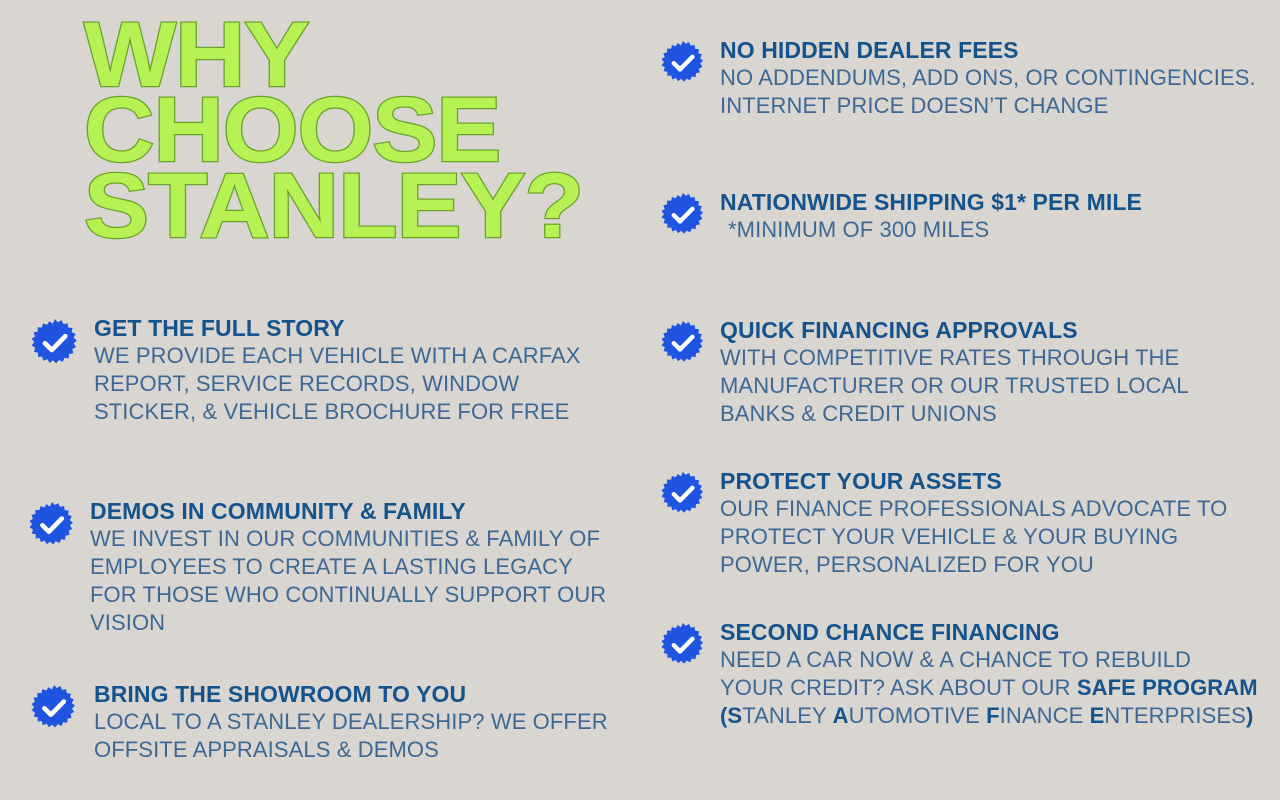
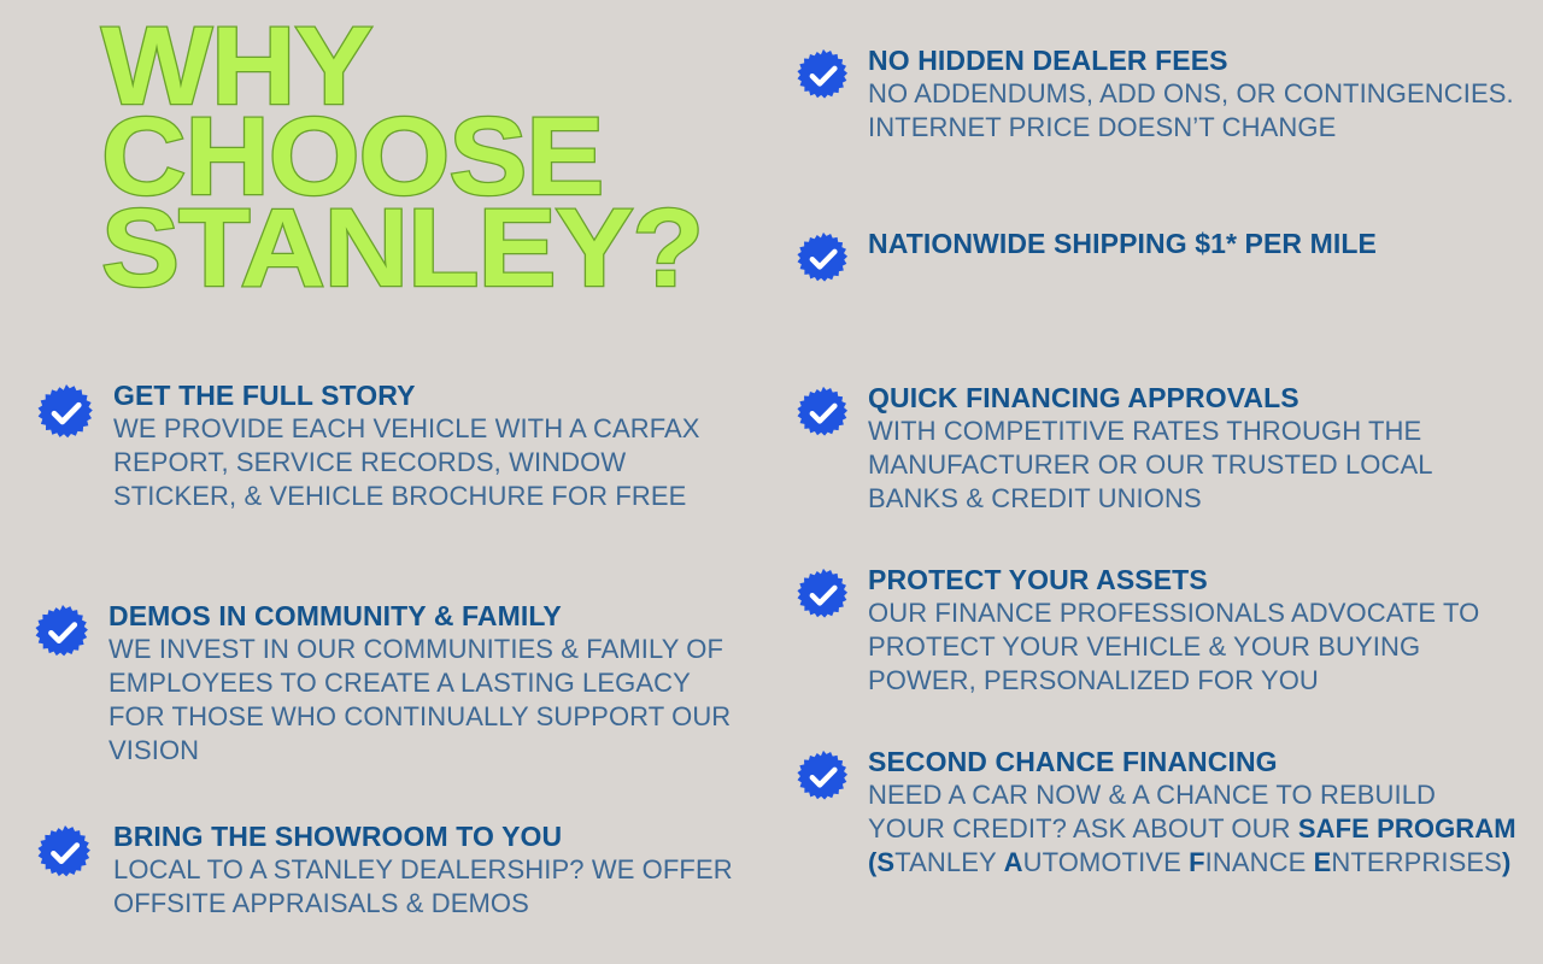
  WHY
  CHOOSE
  STANLEY?
  GET THE FULL STORY
  WE PROVIDE EACH VEHICLE WITH A CARFAX REPORT, SERVICE RECORDS, WINDOW STICKER, & VEHICLE BROCHURE FOR FREE
  DEMOS IN COMMUNITY & FAMILY
  WE INVEST IN OUR COMMUNITIES & FAMILY OF EMPLOYEES TO CREATE A LASTING LEGACY FOR THOSE WHO CONTINUALLY SUPPORT OUR VISION
  BRING THE SHOWROOM TO YOU
  LOCAL TO A STANLEY DEALERSHIP? WE OFFER OFFSITE APPRAISALS & DEMOS
  NO HIDDEN DEALER FEES
  NO ADDENDUMS, ADD ONS, OR CONTINGENCIES. INTERNET PRICE DOESN’T CHANGE
  NATIONWIDE SHIPPING $1* PER MILE
- *MINIMUM OF 300 MILES
  QUICK FINANCING APPROVALS
  WITH COMPETITIVE RATES THROUGH THE MANUFACTURER OR OUR TRUSTED LOCAL BANKS & CREDIT UNIONS
  PROTECT YOUR ASSETS
  OUR FINANCE PROFESSIONALS ADVOCATE TO PROTECT YOUR VEHICLE & YOUR BUYING POWER, PERSONALIZED FOR YOU
  SECOND CHANCE FINANCING
  NEED A CAR NOW & A CHANCE TO REBUILD YOUR CREDIT? ASK ABOUT OUR SAFE PROGRAM (STANLEY AUTOMOTIVE FINANCE ENTERPRISES)
